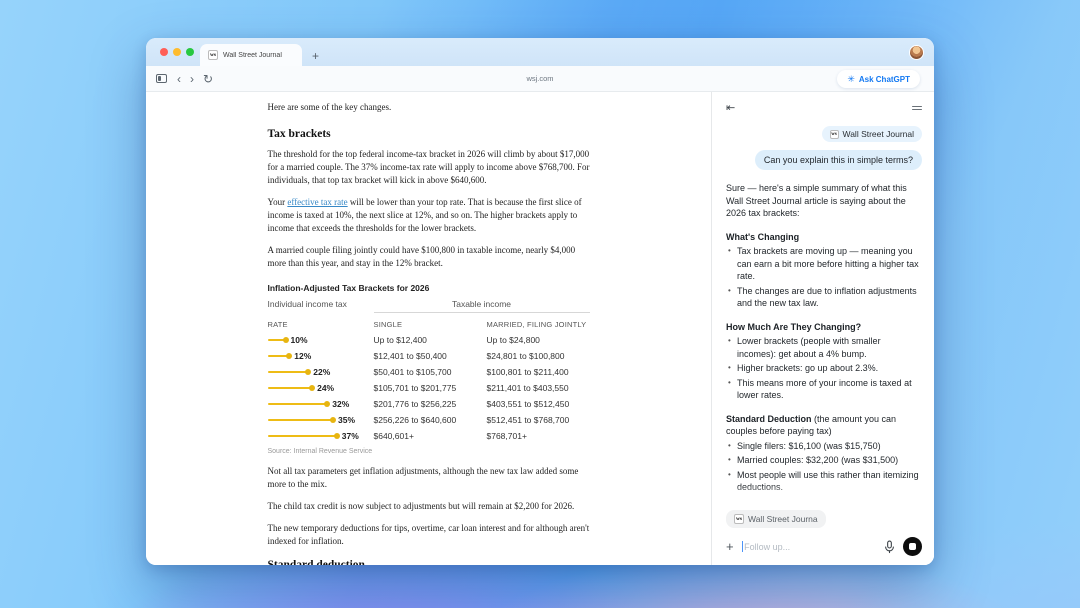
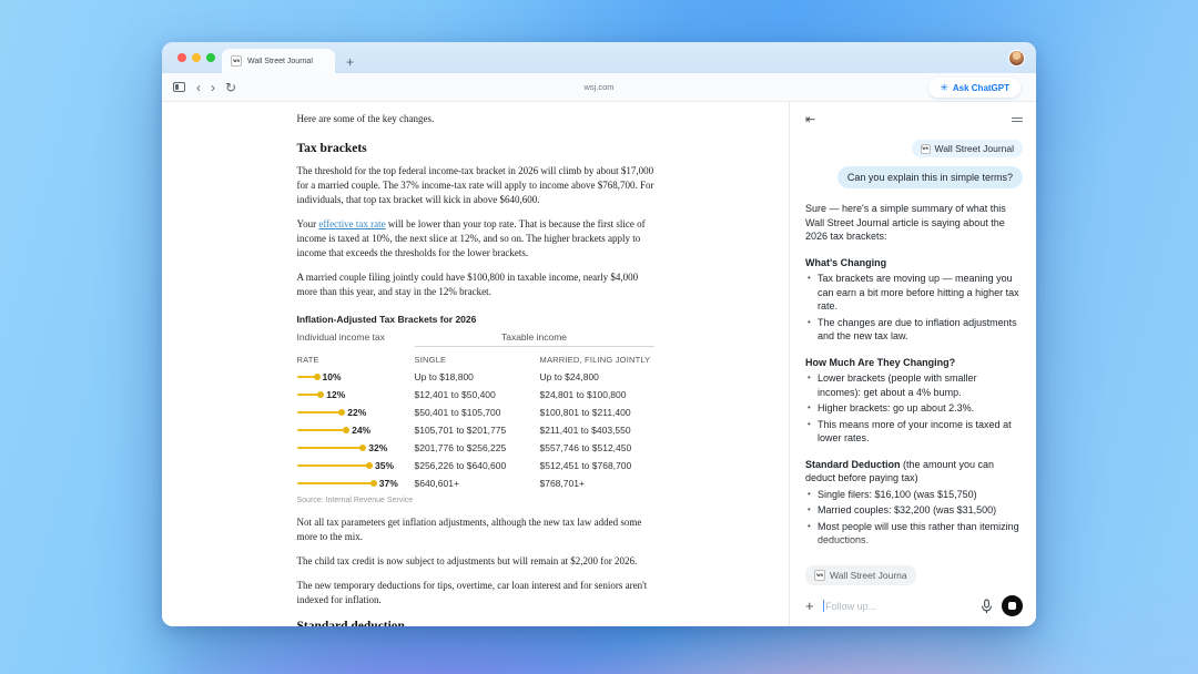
  +
  ‹
  ›
  ↻
  wsj.com
  ✳
  Ask ChatGPT
  Here are some of the key changes.
  Tax brackets
  The threshold for the top federal income-tax bracket in 2026 will climb by about $17,000 for a married couple. The 37% income-tax rate will apply to income above $768,700. For individuals, that top tax bracket will kick in above $640,600.
  Your effective tax rate will be lower than your top rate. That is because the first slice of income is taxed at 10%, the next slice at 12%, and so on. The higher brackets apply to income that exceeds the thresholds for the lower brackets.
  A married couple filing jointly could have $100,800 in taxable income, nearly $4,000 more than this year, and stay in the 12% bracket.
  Inflation-Adjusted Tax Brackets for 2026
  Individual income tax
  Taxable income
  RATE
  SINGLE
  MARRIED, FILING JOINTLY
  10%
- Up to $12,400
+ Up to $18,800
  Up to $24,800
  12%
  $12,401 to $50,400
  $24,801 to $100,800
  22%
  $50,401 to $105,700
  $100,801 to $211,400
  24%
  $105,701 to $201,775
  $211,401 to $403,550
  32%
  $201,776 to $256,225
- $403,551 to $512,450
+ $557,746 to $512,450
  35%
  $256,226 to $640,600
  $512,451 to $768,700
  37%
  $640,601+
  $768,701+
  Not all tax parameters get inflation adjustments, although the new tax law added some more to the mix.
  The child tax credit is now subject to adjustments but will remain at $2,200 for 2026.
- The new temporary deductions for tips, overtime, car loan interest and for although aren't indexed for inflation.
+ The new temporary deductions for tips, overtime, car loan interest and for seniors aren't indexed for inflation.
  ⇤
  Wall Street Journal
  Can you explain this in simple terms?
  Sure — here's a simple summary of what this Wall Street Journal article is saying about the 2026 tax brackets:
  What's Changing
  Tax brackets are moving up — meaning you can earn a bit more before hitting a higher tax rate.
  The changes are due to inflation adjustments and the new tax law.
  How Much Are They Changing?
  Lower brackets (people with smaller incomes): get about a 4% bump.
  Higher brackets: go up about 2.3%.
  This means more of your income is taxed at lower rates.
- Standard Deduction (the amount you can couples before paying tax)
+ Standard Deduction (the amount you can deduct before paying tax)
  Single filers: $16,100 (was $15,750)
  Married couples: $32,200 (was $31,500)
  Most people will use this rather than itemizing
  Wall Street Journa
  +
  Follow up...
